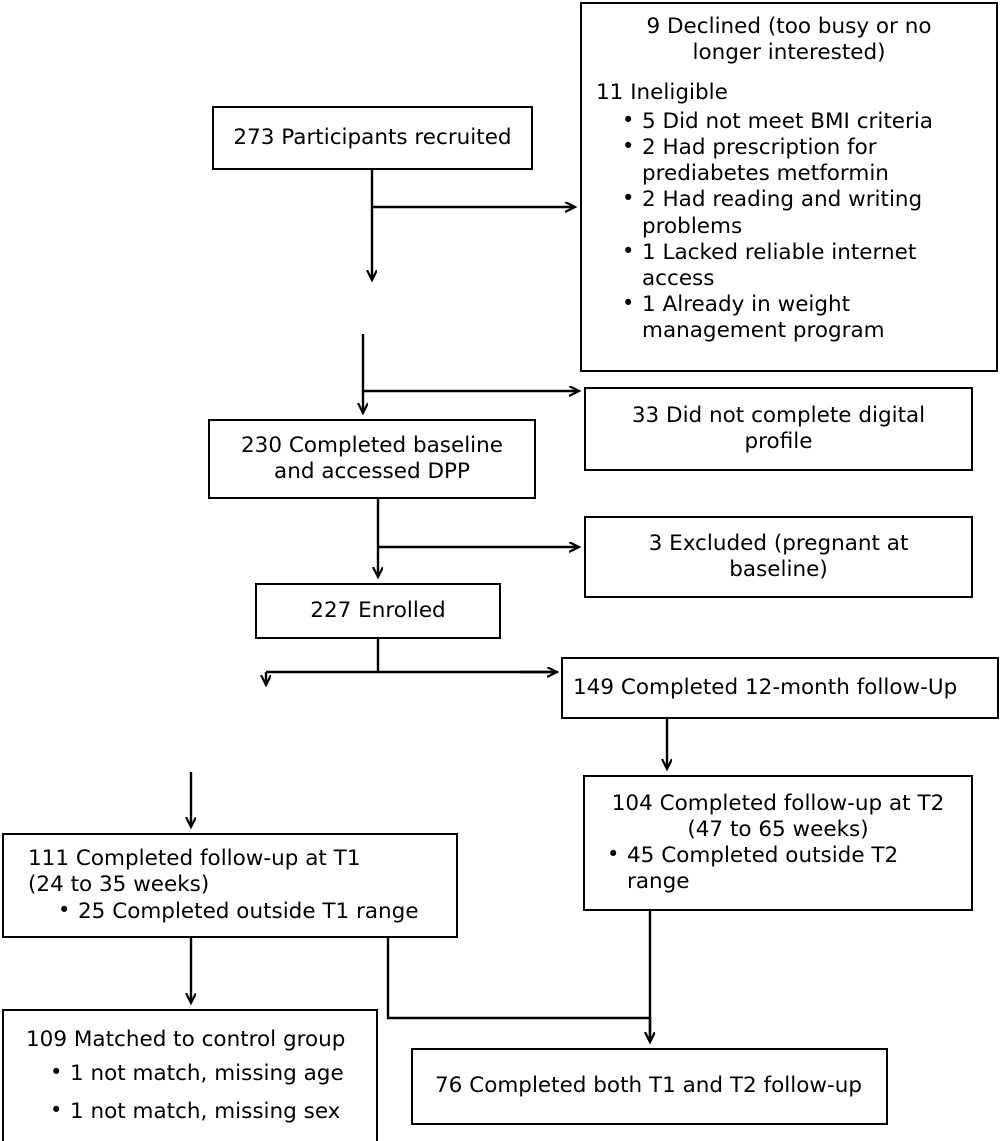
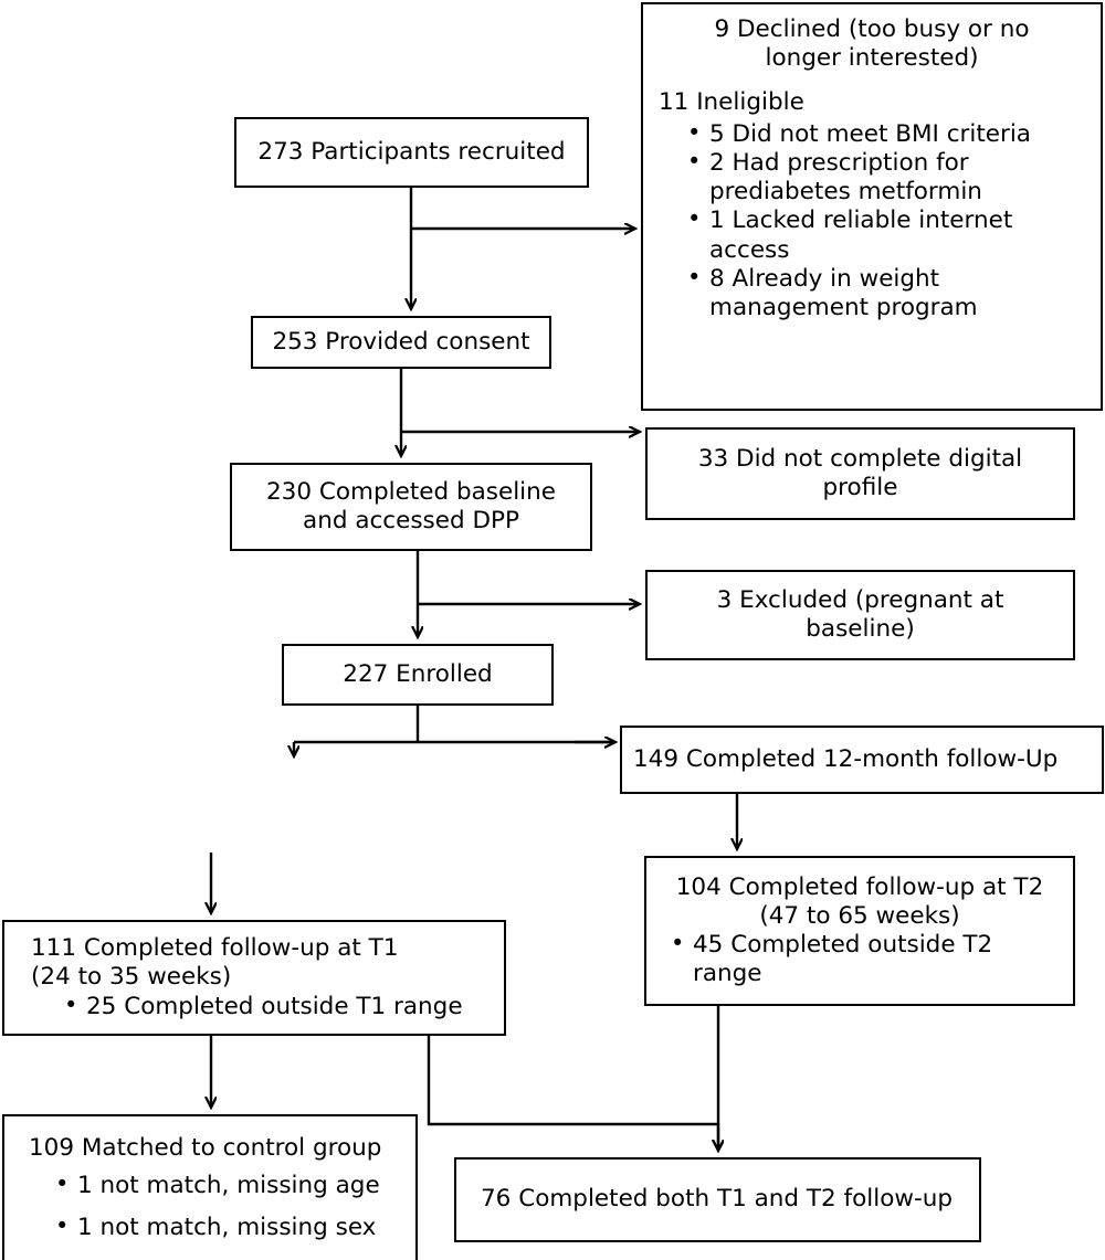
  273 Participants recruited
  9 Declined (too busy or no
  longer interested)
  11 Ineligible
  5 Did not meet BMI criteria
  2 Had prescription for prediabetes metformin
- 2 Had reading and writing problems
  1 Lacked reliable internet access
- 1 Already in weight management program
+ 8 Already in weight management program
+ 253 Provided consent
  33 Did not complete digital
  profile
  230 Completed baseline
  and accessed DPP
  3 Excluded (pregnant at
  baseline)
  227 Enrolled
  149 Completed 12-month follow-Up
  104 Completed follow-up at T2
  (47 to 65 weeks)
  45 Completed outside T2 range
  111 Completed follow-up at T1
  (24 to 35 weeks)
  25 Completed outside T1 range
  109 Matched to control group
  1 not match, missing age
  1 not match, missing sex
  76 Completed both T1 and T2 follow-up
